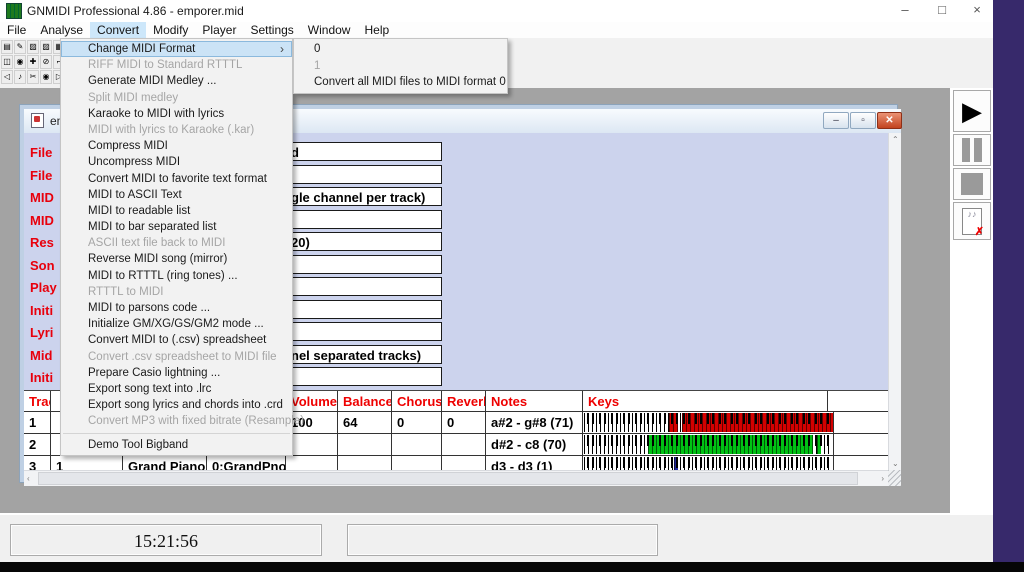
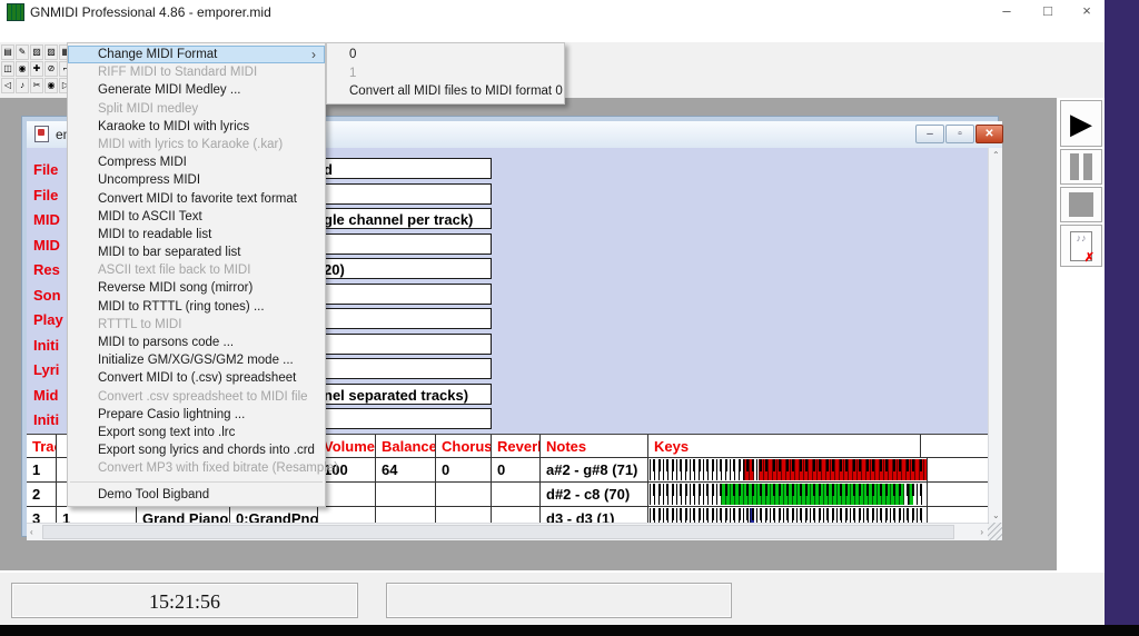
  GNMIDI Professional 4.86 - emporer.mid
  –
  □
  ×
- File Analyse Convert Modify Player Settings Window Help
  ▤
  ✎
  ▨
  ▨
  ▦
  ◫
  ◉
  ✚
  ⊘
  ⌐
  ◁
  ♪
  ✂
  ◉
  ▷
  –
  ▫
  ✕
  File
  d
  File
  MID
  gle channel per track)
  MID
  Res
  20)
  Son
  Play
  Initi
  Lyri
  Mid
  nel separated tracks)
  Initi
  Volume
  Balance
  Chorus
  Rever
  Notes
  Keys
  1
  100
  64
  0
  0
  a#2 - g#8 (71)
  2
  d#2 - c8 (70)
  3
  1
  Grand Piano
  0:GrandPno
  d3 - d3 (1)
  ⌃
  ⌄
  ‹
  ›
  ▶
  ♪♪
  ✗
  15:21:56
  Change MIDI Format
- RIFF MIDI to Standard RTTTL
+ RIFF MIDI to Standard MIDI
  Generate MIDI Medley ...
  Split MIDI medley
  Karaoke to MIDI with lyrics
  MIDI with lyrics to Karaoke (.kar)
  Compress MIDI
  Uncompress MIDI
  Convert MIDI to favorite text format
  MIDI to ASCII Text
  MIDI to readable list
  MIDI to bar separated list
  ASCII text file back to MIDI
  Reverse MIDI song (mirror)
  MIDI to RTTTL (ring tones) ...
  RTTTL to MIDI
  MIDI to parsons code ...
  Initialize GM/XG/GS/GM2 mode ...
  Convert MIDI to (.csv) spreadsheet
  Convert .csv spreadsheet to MIDI file
  Prepare Casio lightning ...
  Export song text into .lrc
  Export song lyrics and chords into .crd
  Convert MP3 with fixed bitrate (Resample)
  Demo Tool Bigband
  0
  1
  Convert all MIDI files to MIDI format 0
